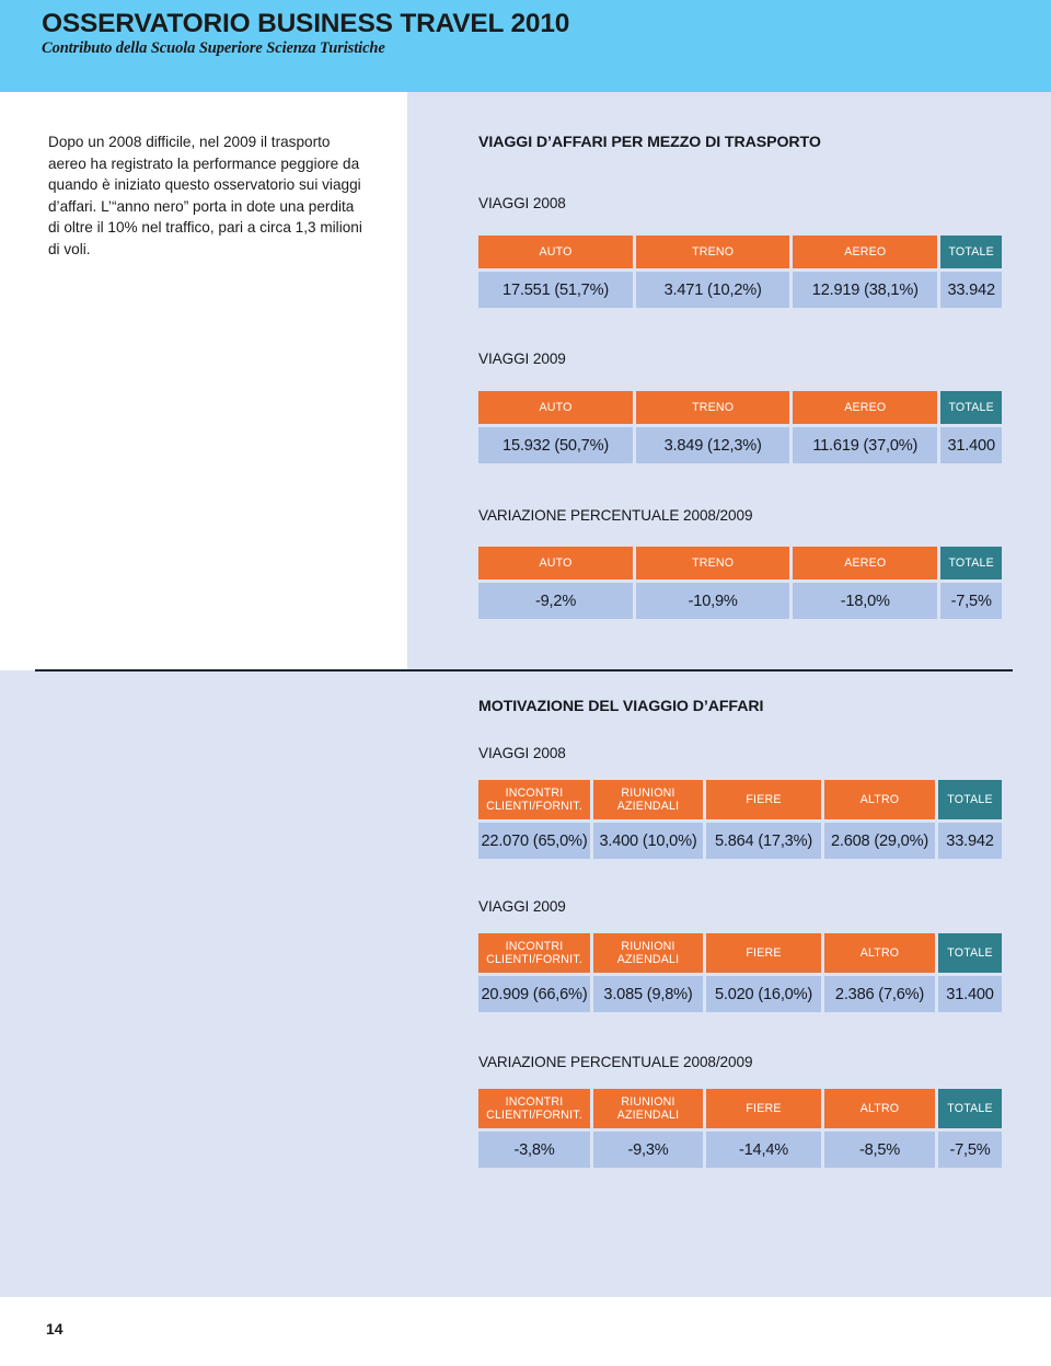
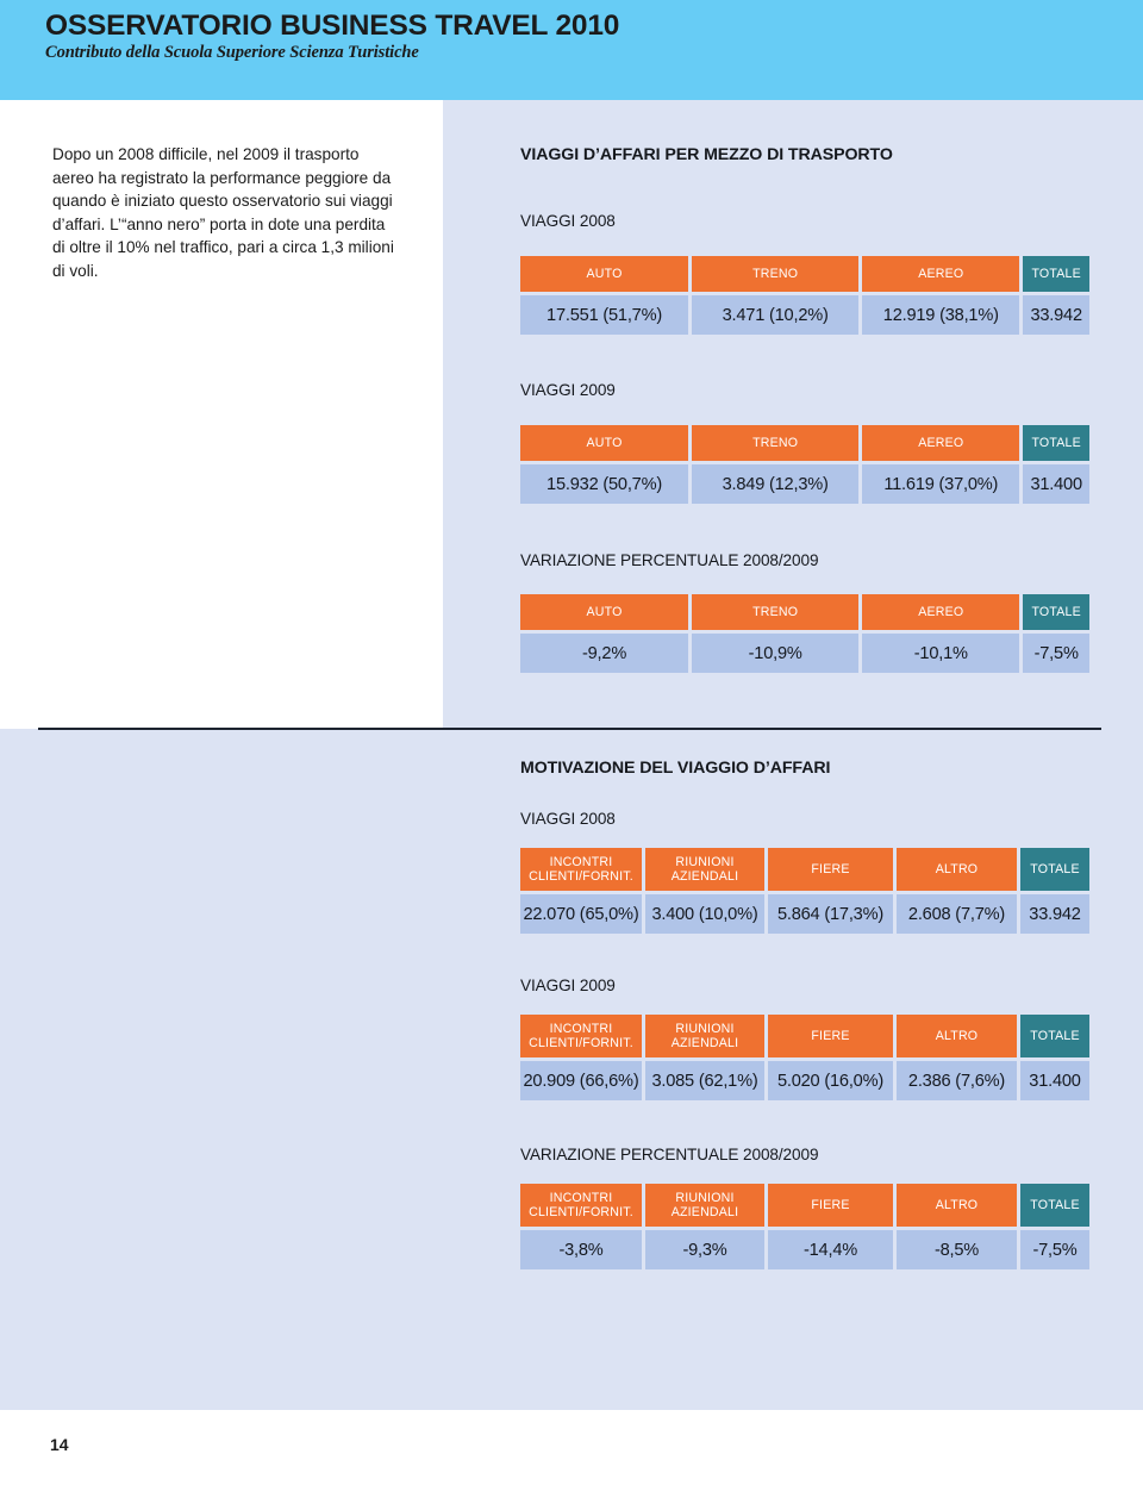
  OSSERVATORIO BUSINESS TRAVEL 2010
  Contributo della Scuola Superiore Scienza Turistiche
  Dopo un 2008 difficile, nel 2009 il trasporto aereo ha registrato la performance peggiore da quando è iniziato questo osservatorio sui viaggi d’affari. L’“anno nero” porta in dote una perdita di oltre il 10% nel traffico, pari a circa 1,3 milioni di voli.
  VIAGGI D’AFFARI PER MEZZO DI TRASPORTO
  VIAGGI 2008
  AUTO
  TRENO
  AEREO
  TOTALE
  17.551 (51,7%)
  3.471 (10,2%)
  12.919 (38,1%)
  33.942
  VIAGGI 2009
  AUTO
  TRENO
  AEREO
  TOTALE
  15.932 (50,7%)
  3.849 (12,3%)
  11.619 (37,0%)
  31.400
  VARIAZIONE PERCENTUALE 2008/2009
  AUTO
  TRENO
  AEREO
  TOTALE
  -9,2%
  -10,9%
- -18,0%
+ -10,1%
  -7,5%
  MOTIVAZIONE DEL VIAGGIO D’AFFARI
  VIAGGI 2008
  INCONTRI
  CLIENTI/FORNIT.
  RIUNIONI
  AZIENDALI
  FIERE
  ALTRO
  TOTALE
  22.070 (65,0%)
  3.400 (10,0%)
  5.864 (17,3%)
- 2.608 (29,0%)
+ 2.608 (7,7%)
  33.942
  VIAGGI 2009
  INCONTRI
  CLIENTI/FORNIT.
  RIUNIONI
  AZIENDALI
  FIERE
  ALTRO
  TOTALE
  20.909 (66,6%)
- 3.085 (9,8%)
+ 3.085 (62,1%)
  5.020 (16,0%)
  2.386 (7,6%)
  31.400
  VARIAZIONE PERCENTUALE 2008/2009
  INCONTRI
  CLIENTI/FORNIT.
  RIUNIONI
  AZIENDALI
  FIERE
  ALTRO
  TOTALE
  -3,8%
  -9,3%
  -14,4%
  -8,5%
  -7,5%
  14
